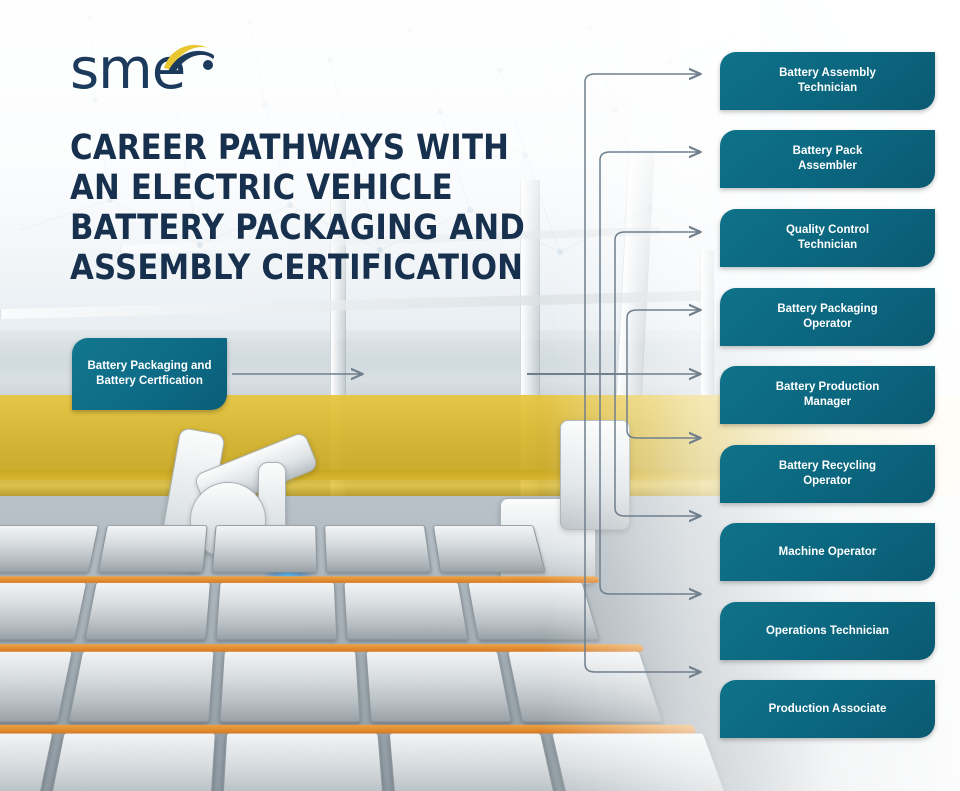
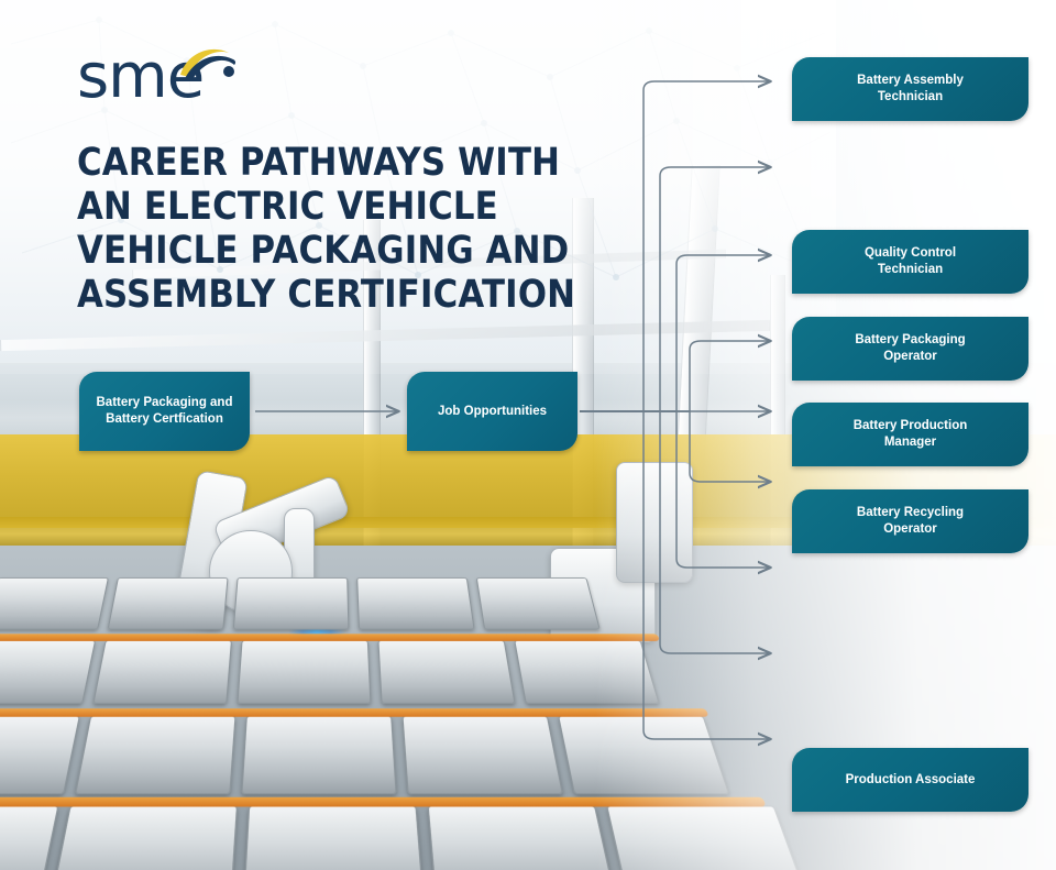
  sme
- CAREER PATHWAYS WITH AN ELECTRIC VEHICLE BATTERY PACKAGING AND ASSEMBLY CERTIFICATION
+ CAREER PATHWAYS WITH AN ELECTRIC VEHICLE VEHICLE PACKAGING AND ASSEMBLY CERTIFICATION
  Battery Packaging and Battery Certfication
+ Job Opportunities
  Battery Assembly
  Technician
- Battery Pack
- Assembler
  Quality Control
  Technician
  Battery Packaging
  Operator
  Battery Production
  Manager
  Battery Recycling
  Operator
- Machine Operator
- Operations Technician
  Production Associate
